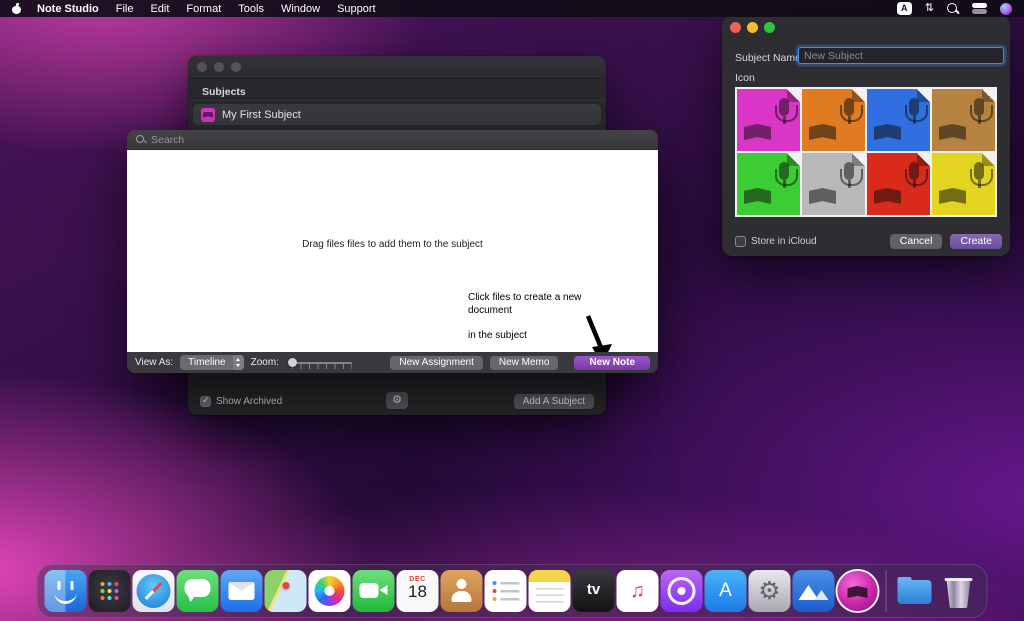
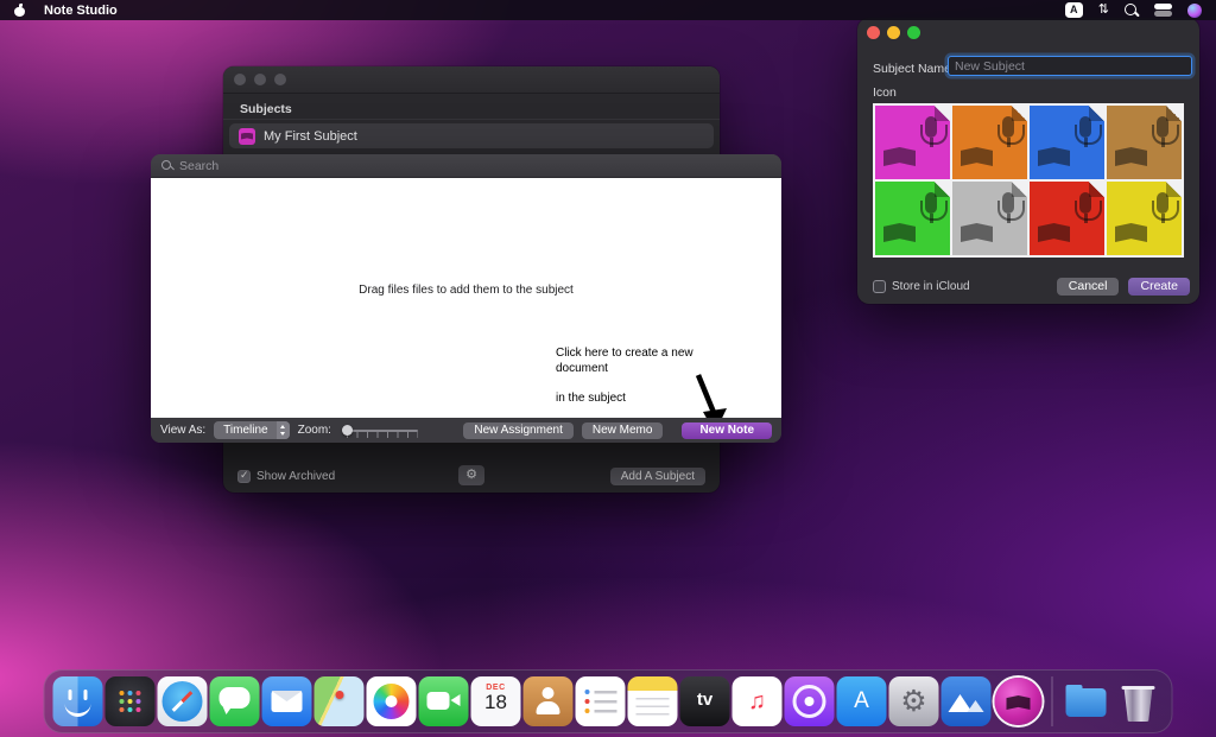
  Note Studio
- File
- Edit
- Format
- Tools
- Window
- Support
  A
  ⇅
  Subjects
  My First Subject
  Show Archived
  ⚙
  Add A Subject
  Search
  Drag files files to add them to the subject
- Click files to create a new document
+ Click here to create a new document
  in the subject
  View As:
  Timeline
  Zoom:
  New Assignment
  New Memo
  New Note
  Subject Nam
  New Subject
  Icon
  Store in iCloud
  Cancel
  Create
  18
